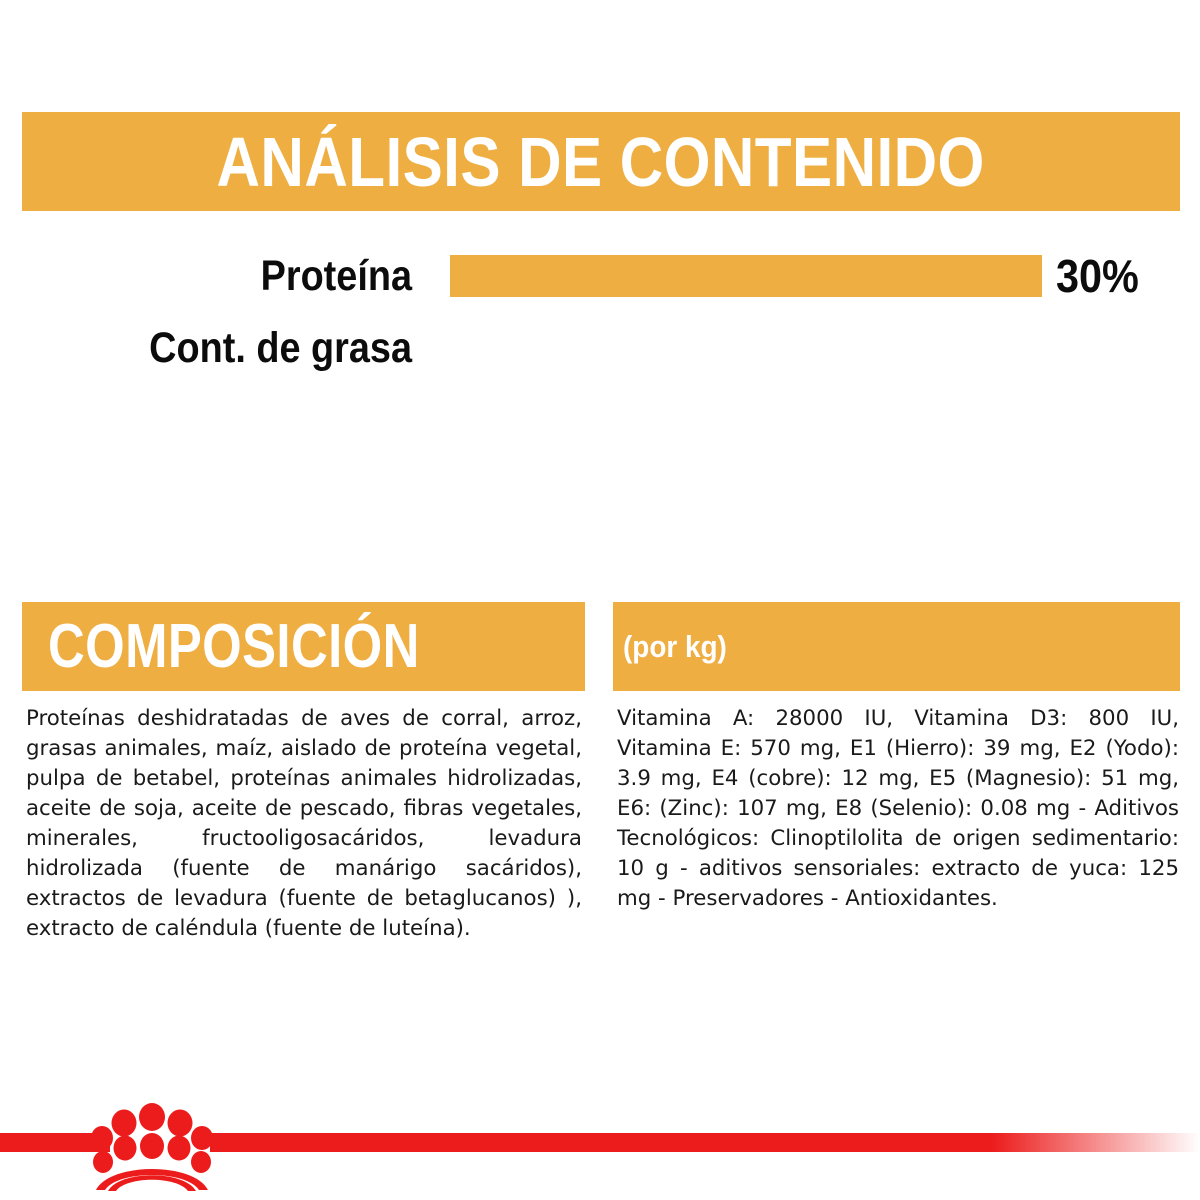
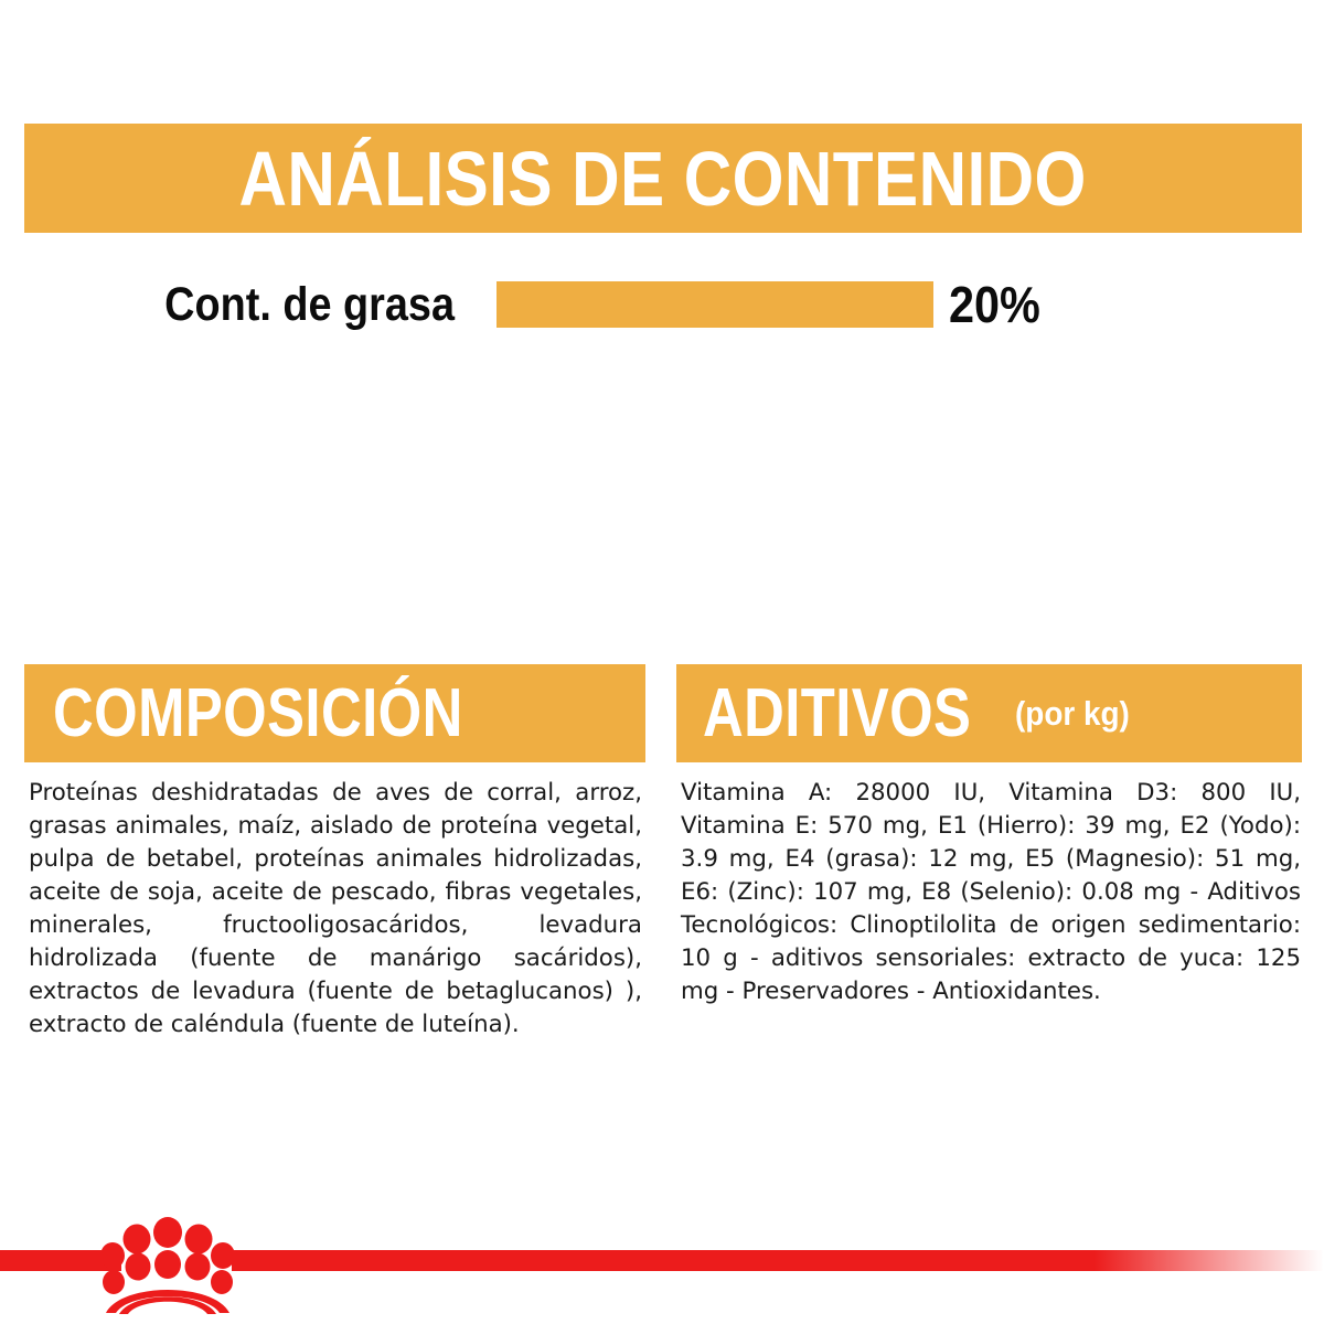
  ANÁLISIS DE CONTENIDO
- Proteína
- 30%
  Cont. de grasa
+ 20%
  COMPOSICIÓN
  Proteínas deshidratadas de aves de corral, arroz, grasas animales, maíz, aislado de proteína vegetal, pulpa de betabel, proteínas animales hidrolizadas, aceite de soja, aceite de pescado, fibras vegetales, minerales, fructooligosacáridos, levadura hidrolizada (fuente de manárigo sacáridos), extractos de levadura (fuente de betaglucanos) ), extracto de caléndula (fuente de luteína).
+ ADITIVOS
  (por kg)
- Vitamina A: 28000 IU, Vitamina D3: 800 IU, Vitamina E: 570 mg, E1 (Hierro): 39 mg, E2 (Yodo): 3.9 mg, E4 (cobre): 12 mg, E5 (Magnesio): 51 mg, E6: (Zinc): 107 mg, E8 (Selenio): 0.08 mg - Aditivos Tecnológicos: Clinoptilolita de origen sedimentario: 10 g - aditivos sensoriales: extracto de yuca: 125 mg - Preservadores - Antioxidantes.
+ Vitamina A: 28000 IU, Vitamina D3: 800 IU, Vitamina E: 570 mg, E1 (Hierro): 39 mg, E2 (Yodo): 3.9 mg, E4 (grasa): 12 mg, E5 (Magnesio): 51 mg, E6: (Zinc): 107 mg, E8 (Selenio): 0.08 mg - Aditivos Tecnológicos: Clinoptilolita de origen sedimentario: 10 g - aditivos sensoriales: extracto de yuca: 125 mg - Preservadores - Antioxidantes.
